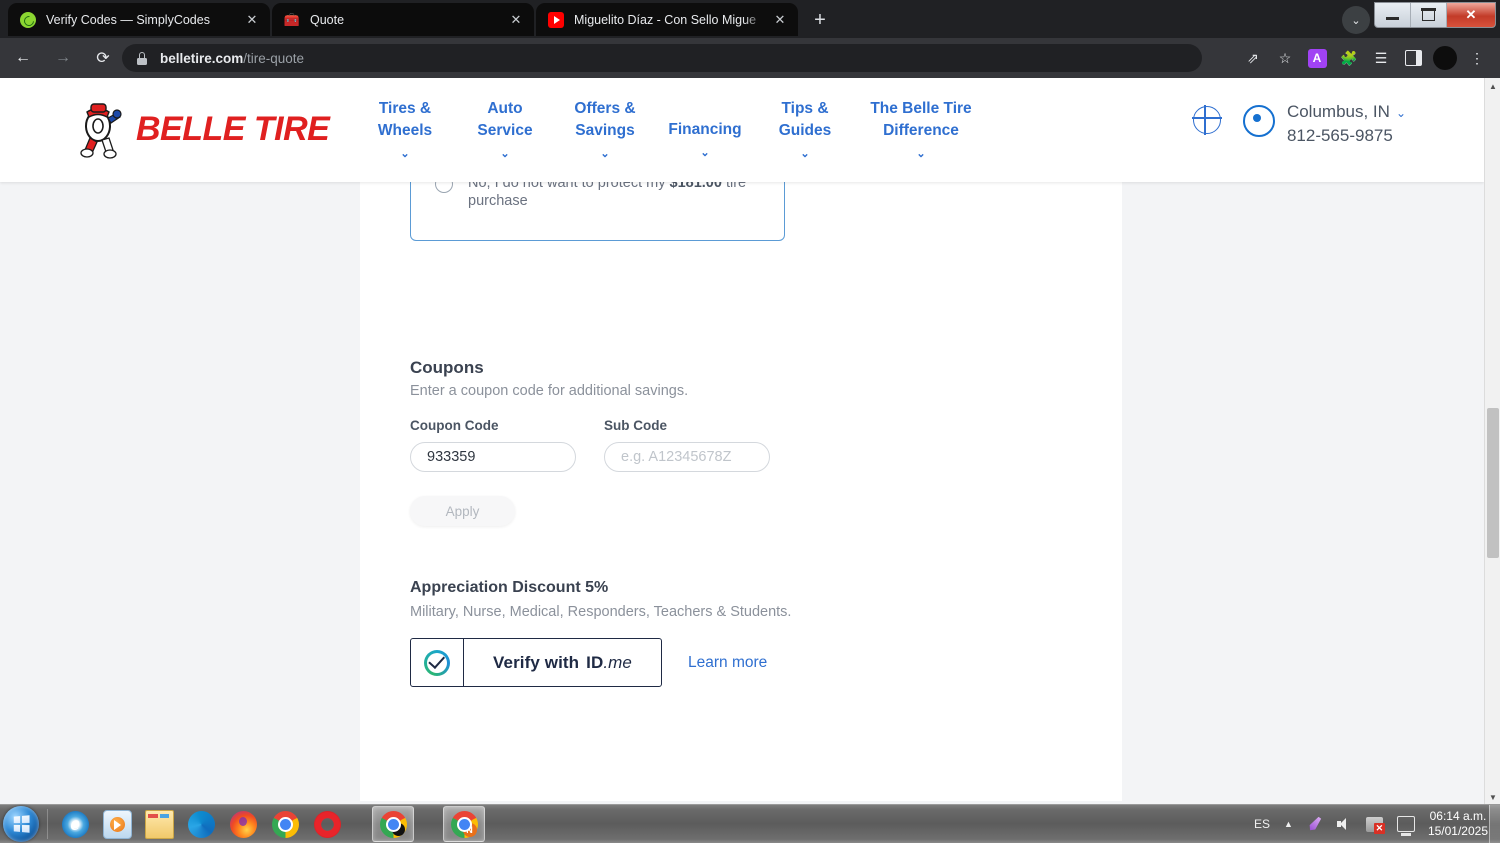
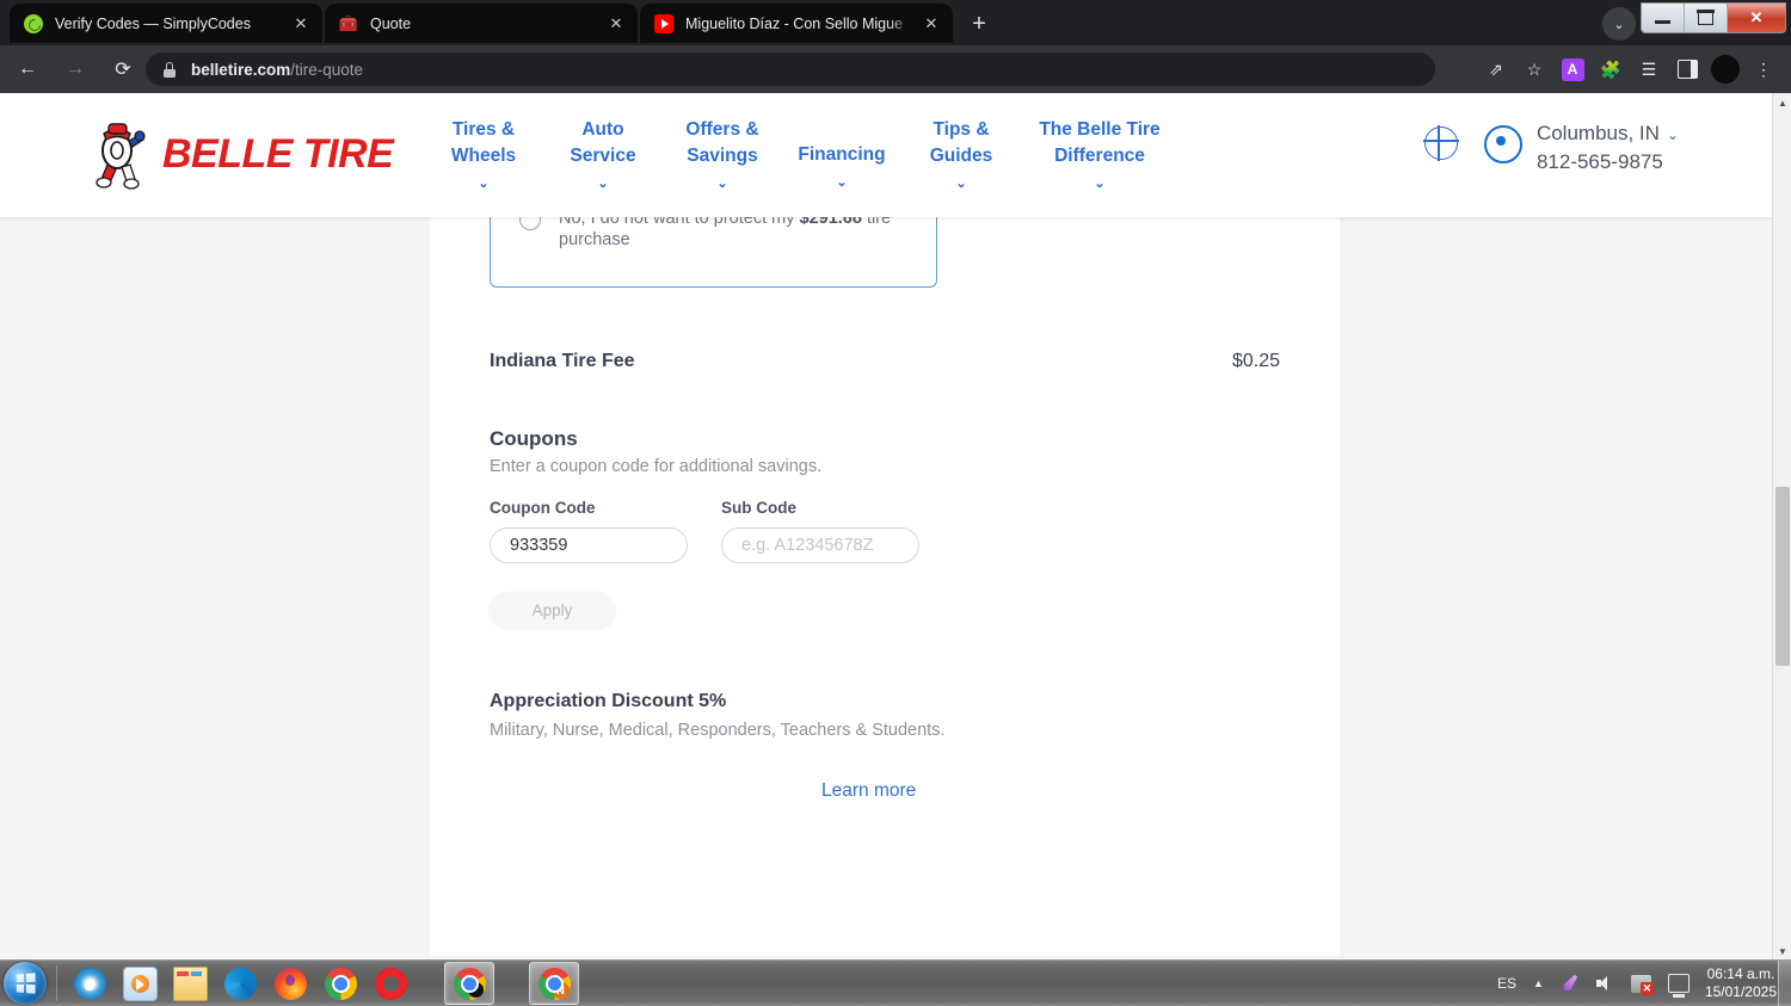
  Verify Codes — SimplyCodes
  ✕
  🧰
  Quote
  ✕
  Miguelito Díaz - Con Sello Migue
  ✕
  +
  ⌄
  ✕
  ←
  →
  ⟳
  belletire.com/tire-quote
  ⇗
  ☆
  A
  🧩
  ☰
  ⋮
- No, I do not want to protect my $181.00 tire purchase
+ No, I do not want to protect my $291.68 tire purchase
+ Indiana Tire Fee
+ $0.25
  Coupons
  Enter a coupon code for additional savings.
  Coupon Code
  933359
  Sub Code
  e.g. A12345678Z
  Apply
  Appreciation Discount 5%
  Military, Nurse, Medical, Responders, Teachers & Students.
- Verify with
- ID.me
  Learn more
  BELLE TIRE
  Tires &
  Wheels
  ⌄
  Auto
  Service
  ⌄
  Offers &
  Savings
  ⌄
  Financing
  ⌄
  Tips &
  Guides
  ⌄
  The Belle Tire
  Difference
  ⌄
  Columbus, IN ⌄
  812-565-9875
  ▲
  ▼
  e
  N
  ES
  ▲
  ✕
  06:14 a.m.
  15/01/2025
